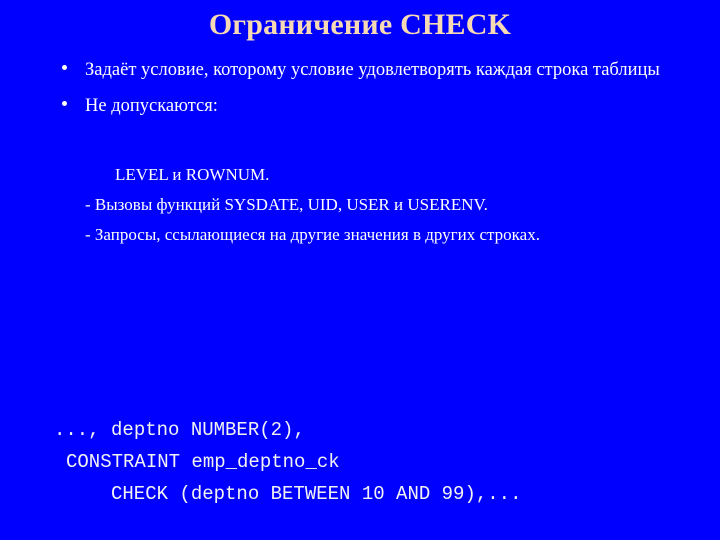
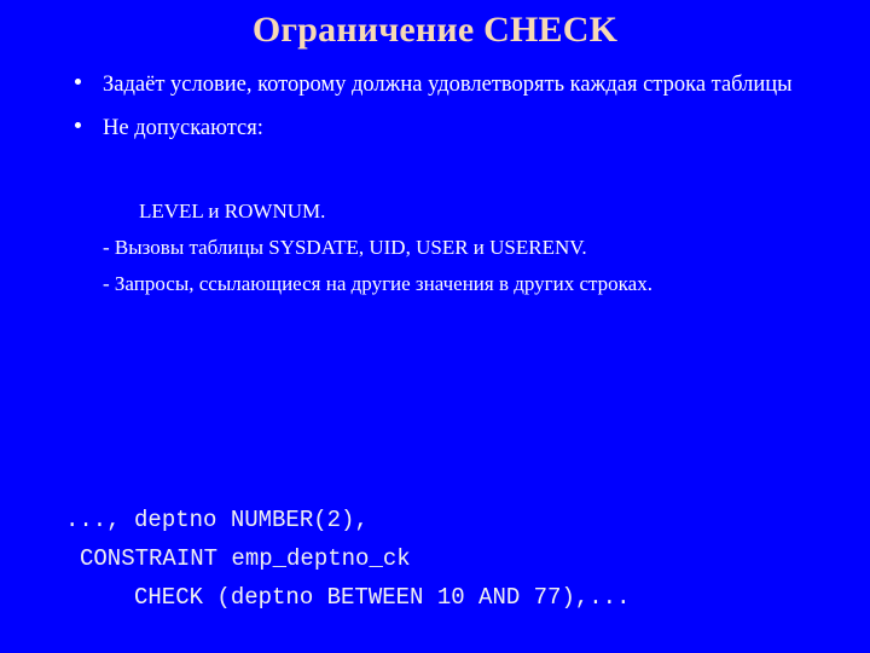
  Ограничение CHECK
- Задаёт условие, которому условие удовлетворять каждая строка таблицы
+ Задаёт условие, которому должна удовлетворять каждая строка таблицы
  Не допускаются:
  LEVEL и ROWNUM.
- - Вызовы функций SYSDATE, UID, USER и USERENV.
+ - Вызовы таблицы SYSDATE, UID, USER и USERENV.
  - Запросы, ссылающиеся на другие значения в других строках.
  ..., deptno NUMBER(2),
  CONSTRAINT emp_deptno_ck
- CHECK (deptno BETWEEN 10 AND 99),...
+ CHECK (deptno BETWEEN 10 AND 77),...
